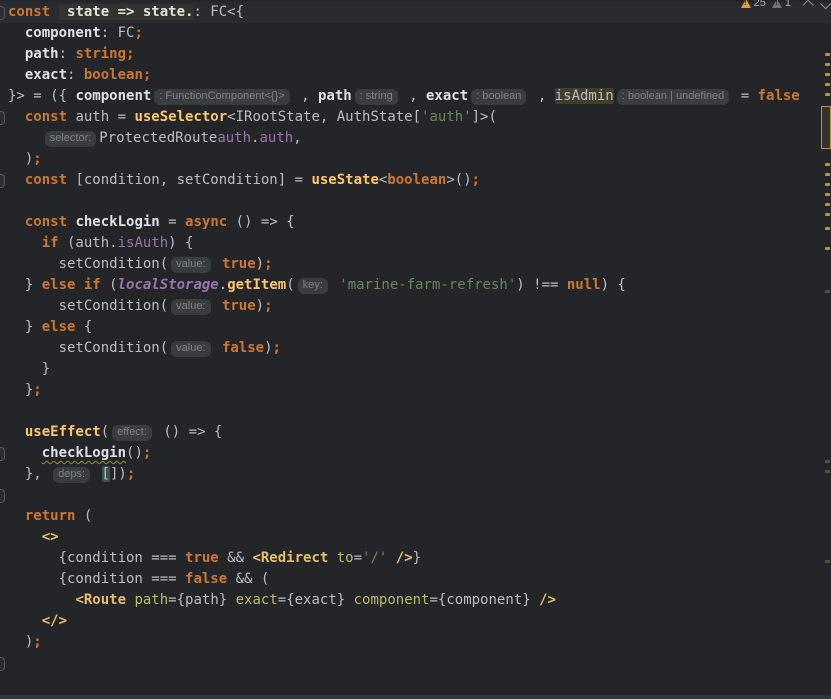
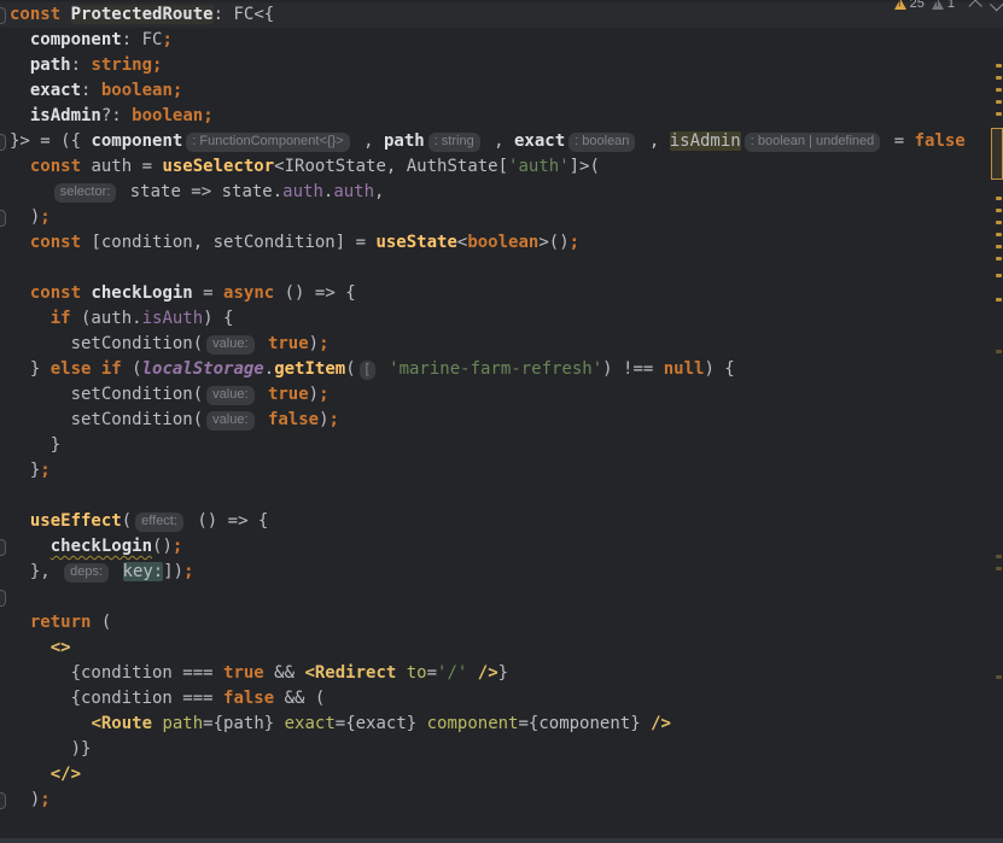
- const state => state.: FC<{
+ const ProtectedRoute: FC<{
  component: FC;
  path: string;
  exact: boolean;
+ isAdmin?: boolean;
  }> = ({ component : FunctionComponent<{}> , path : string , exact : boolean , isAdmin : boolean | undefined = false
  const auth = useSelector<IRootState, AuthState['auth']>(
- selector: ProtectedRouteauth.auth,
+ selector: state => state.auth.auth,
  );
  const [condition, setCondition] = useState<boolean>();
  const checkLogin = async () => {
  if (auth.isAuth) {
  setCondition( value: true);
- } else if (localStorage.getItem( key: 'marine-farm-refresh') !== null) {
+ } else if (localStorage.getItem( [ 'marine-farm-refresh') !== null) {
  setCondition( value: true);
- } else {
  setCondition( value: false);
  }
  };
  useEffect( effect: () => {
  checkLogin();
- }, deps: []);
+ }, deps: key:]);
  return (
  <>
  {condition === true && <Redirect to='/' />}
  {condition === false && (
  <Route path={path} exact={exact} component={component} />
+ )}
  </>
  );
  25
  1
